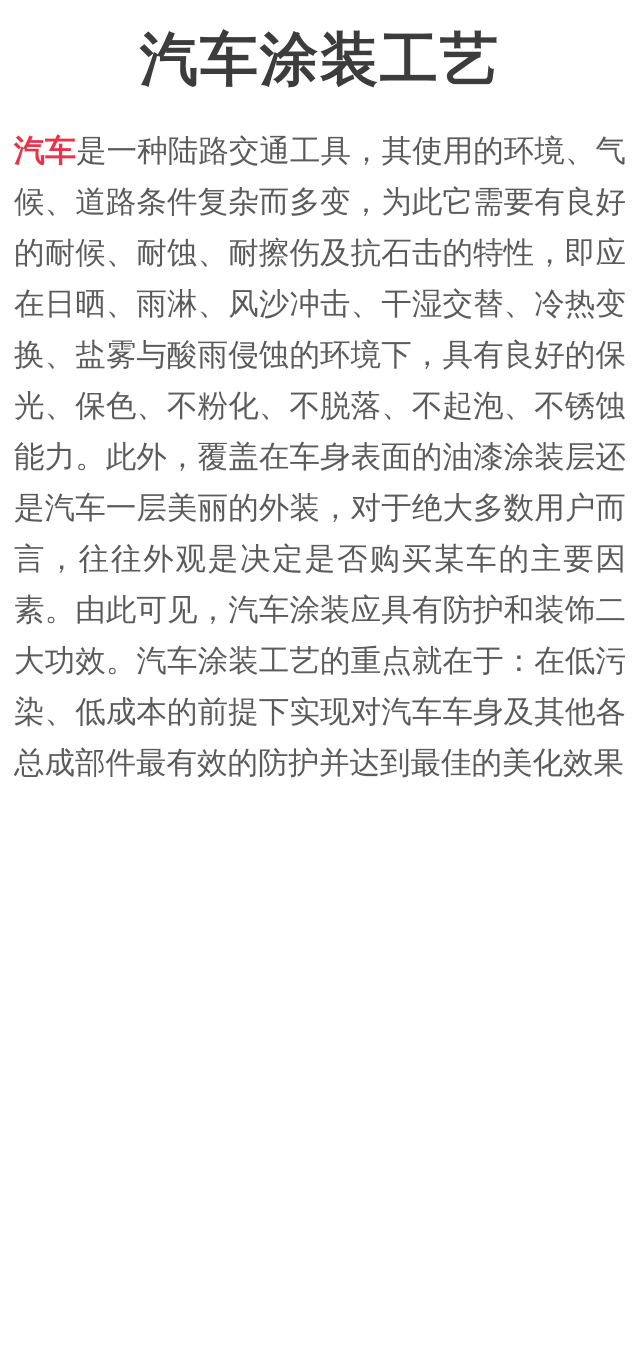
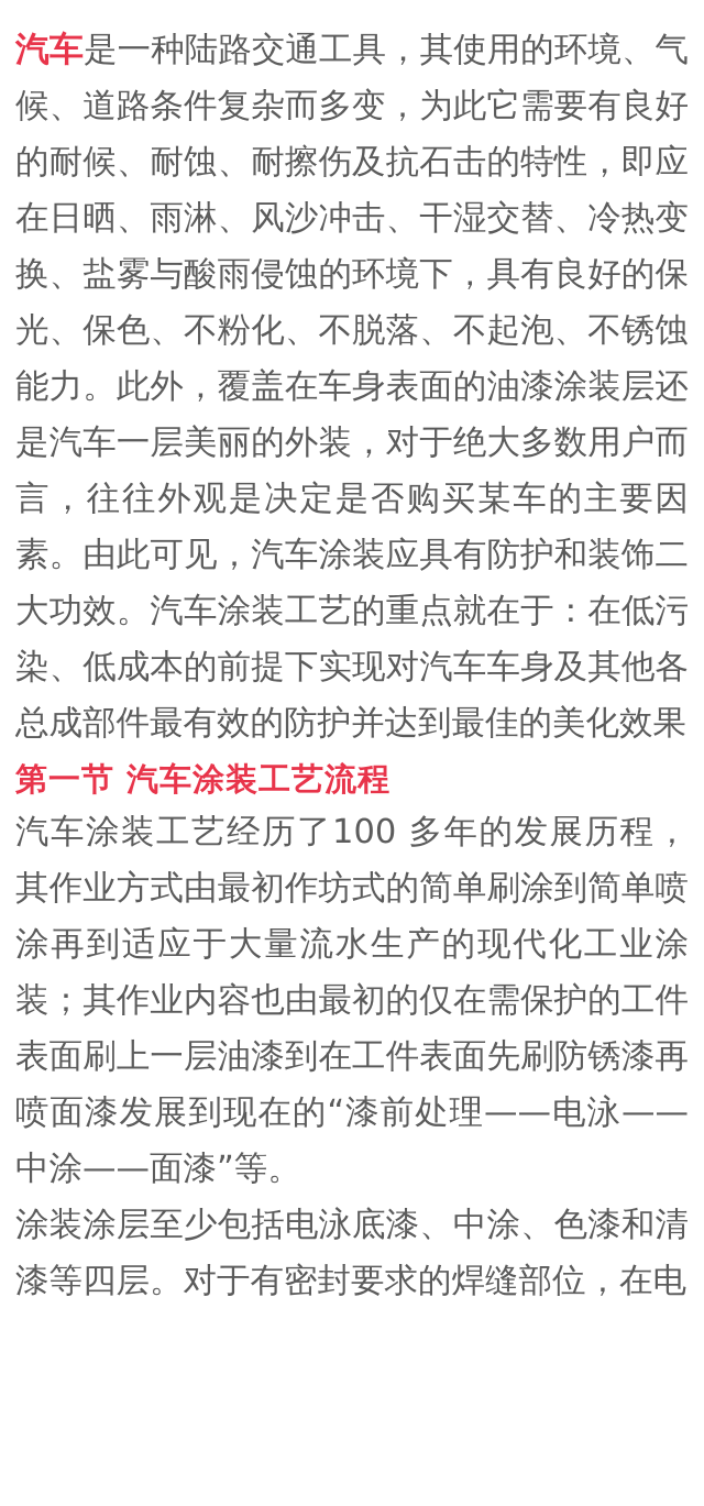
- 汽车涂装工艺
  汽车是一种陆路交通工具，其使用的环境、气候、道路条件复杂而多变，为此它需要有良好的耐候、耐蚀、耐擦伤及抗石击的特性，即应在日晒、雨淋、风沙冲击、干湿交替、冷热变换、盐雾与酸雨侵蚀的环境下，具有良好的保光、保色、不粉化、不脱落、不起泡、不锈蚀能力。此外，覆盖在车身表面的油漆涂装层还是汽车一层美丽的外装，对于绝大多数用户而言，往往外观是决定是否购买某车的主要因素。由此可见，汽车涂装应具有防护和装饰二大功效。汽车涂装工艺的重点就在于：在低污染、低成本的前提下实现对汽车车身及其他各总成部件最有效的防护并达到最佳的美化效果
+ 第一节 汽车涂装工艺流程
+ 汽车涂装工艺经历了100 多年的发展历程，其作业方式由最初作坊式的简单刷涂到简单喷涂再到适应于大量流水生产的现代化工业涂装；其作业内容也由最初的仅在需保护的工件表面刷上一层油漆到在工件表面先刷防锈漆再喷面漆发展到现在的“漆前处理——电泳——中涂——面漆”等。
+ 涂装涂层至少包括电泳底漆、中涂、色漆和清漆等四层。对于有密封要求的焊缝部位，在电
